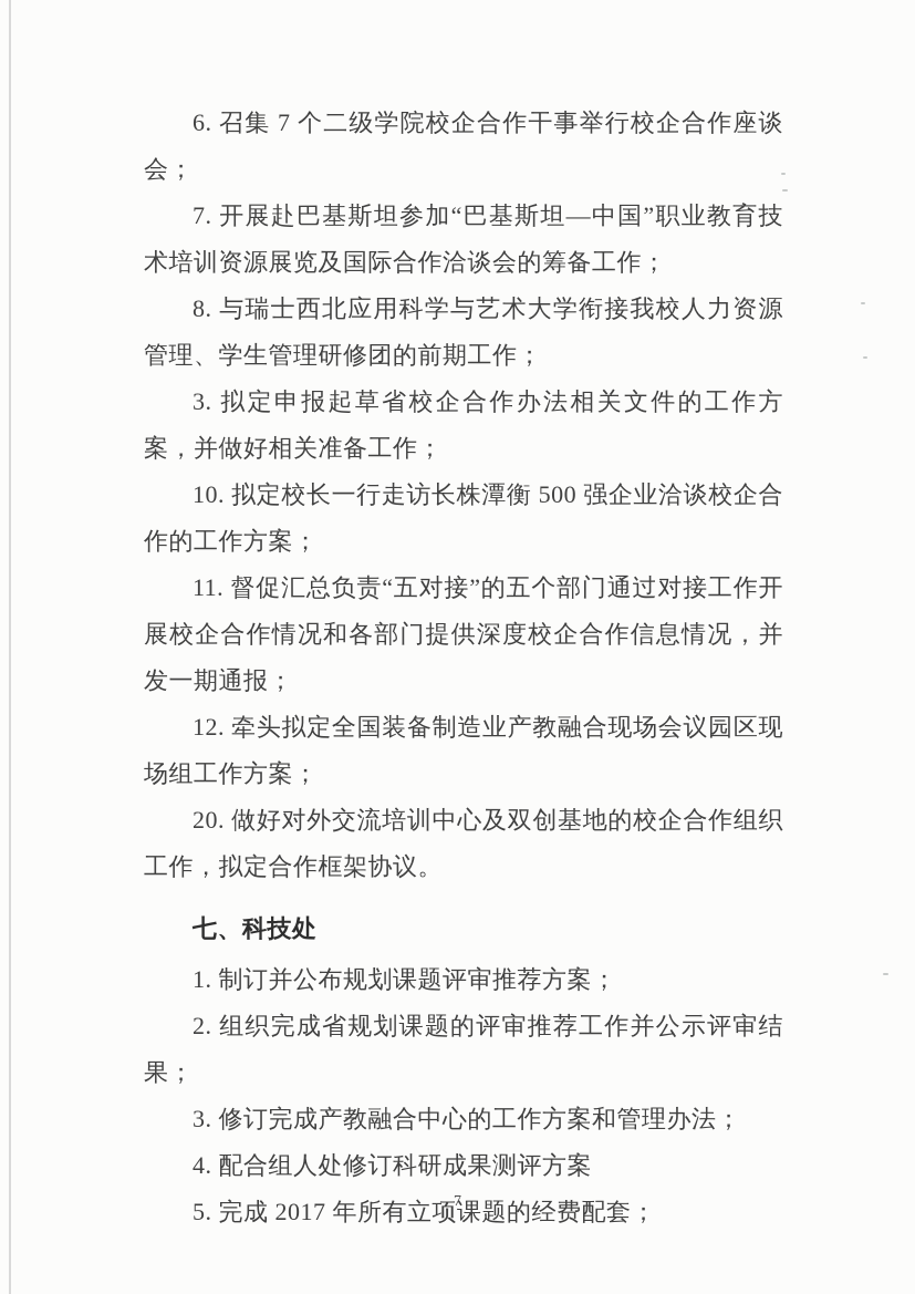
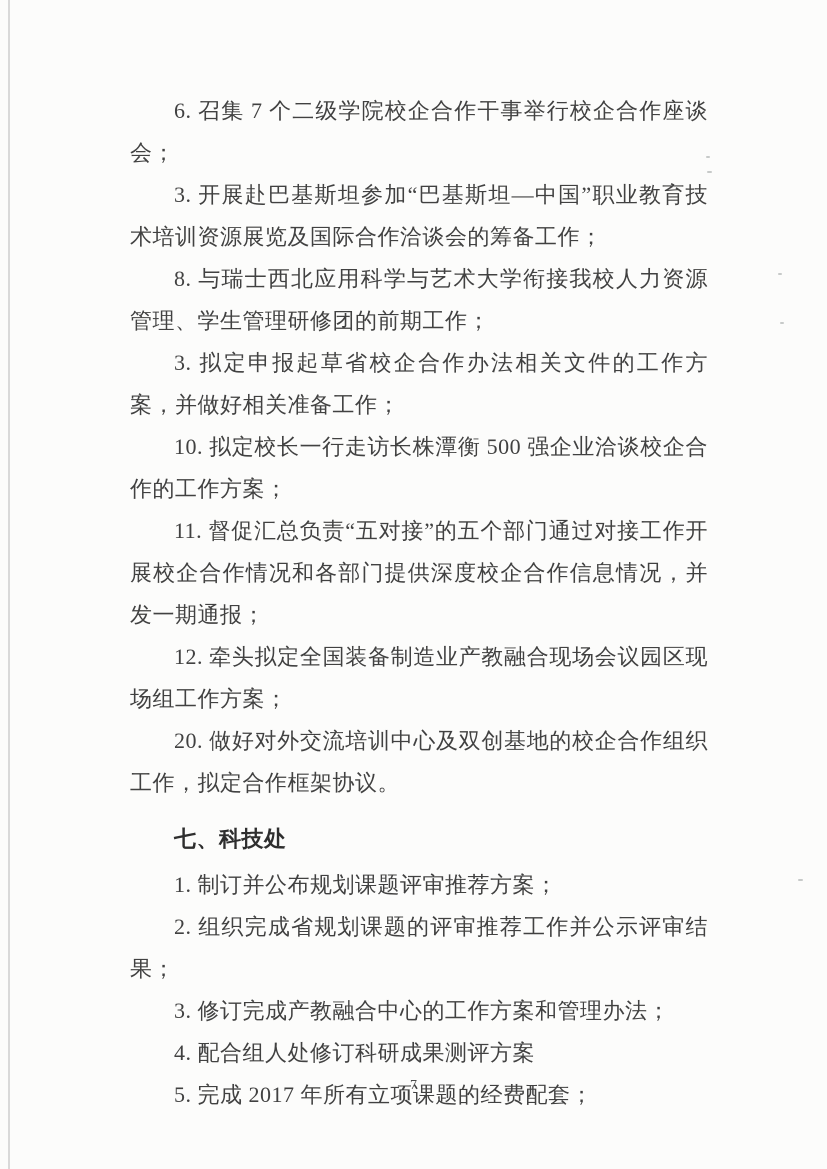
  6. 召集 7 个二级学院校企合作干事举行校企合作座谈会；
- 7. 开展赴巴基斯坦参加“巴基斯坦—中国”职业教育技术培训资源展览及国际合作洽谈会的筹备工作；
+ 3. 开展赴巴基斯坦参加“巴基斯坦—中国”职业教育技术培训资源展览及国际合作洽谈会的筹备工作；
  8. 与瑞士西北应用科学与艺术大学衔接我校人力资源管理、学生管理研修团的前期工作；
  3. 拟定申报起草省校企合作办法相关文件的工作方案，并做好相关准备工作；
  10. 拟定校长一行走访长株潭衡 500 强企业洽谈校企合作的工作方案；
  11. 督促汇总负责“五对接”的五个部门通过对接工作开展校企合作情况和各部门提供深度校企合作信息情况，并发一期通报；
  12. 牵头拟定全国装备制造业产教融合现场会议园区现场组工作方案；
  20. 做好对外交流培训中心及双创基地的校企合作组织工作，拟定合作框架协议。
  七、科技处
  1. 制订并公布规划课题评审推荐方案；
  2. 组织完成省规划课题的评审推荐工作并公示评审结果；
  3. 修订完成产教融合中心的工作方案和管理办法；
  4. 配合组人处修订科研成果测评方案
  5. 完成 2017 年所有立项课题的经费配套；
  7
